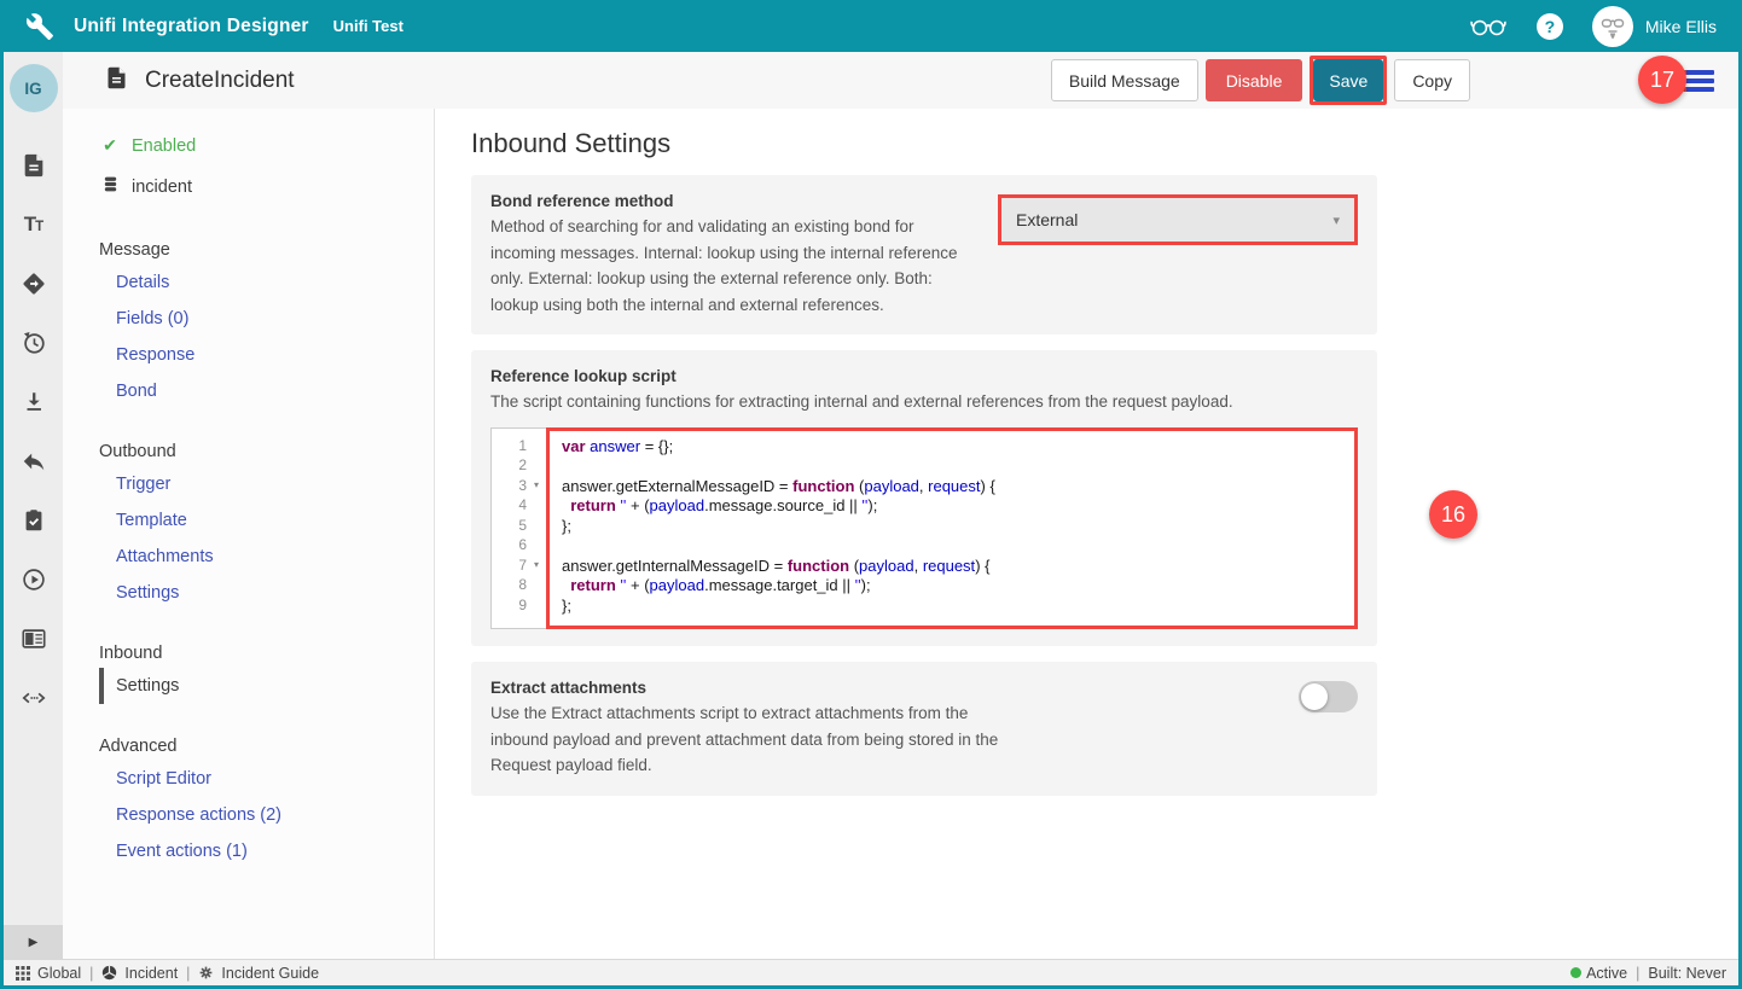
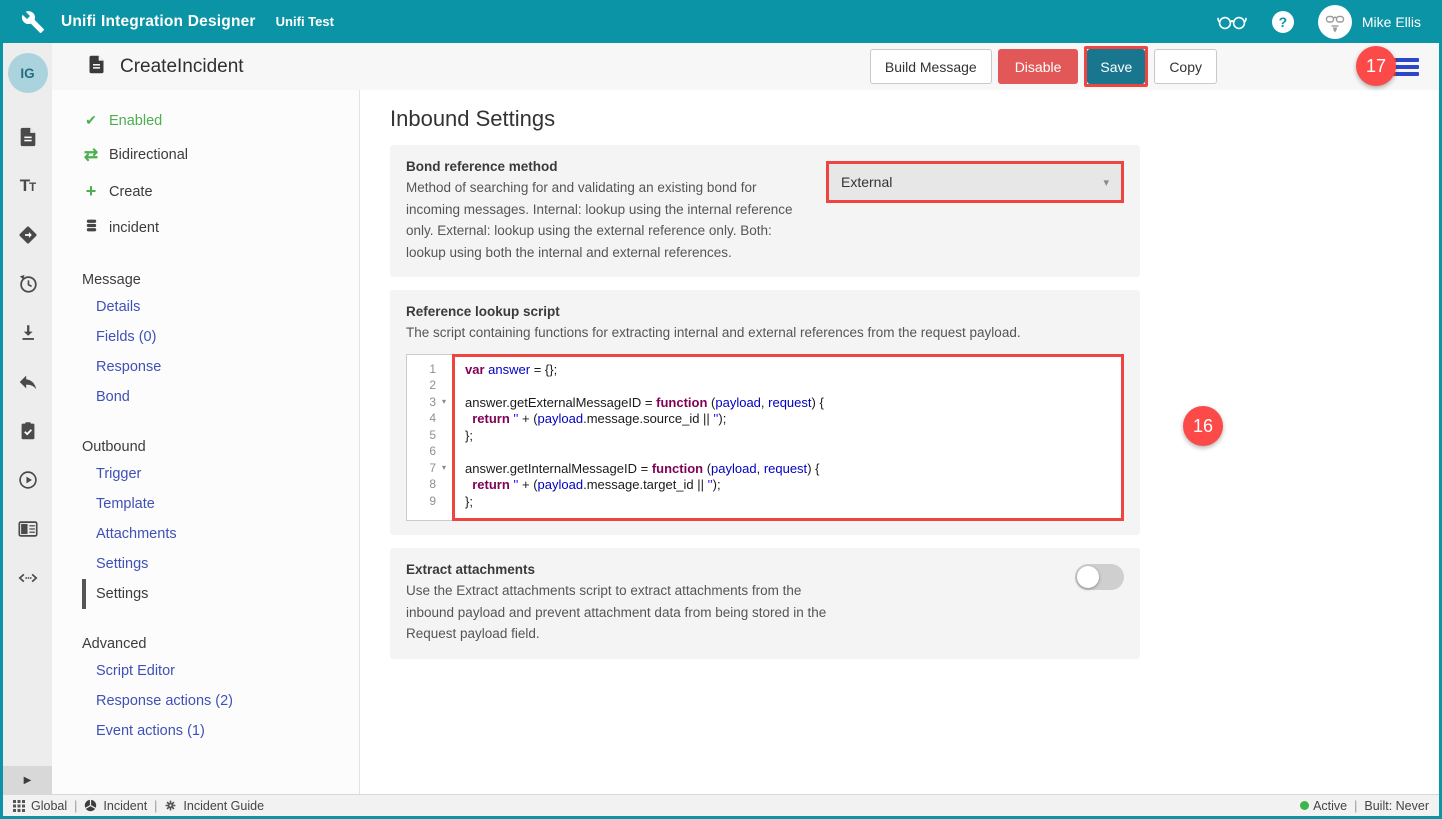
  Unifi Integration Designer
  Unifi Test
  ?
  Mike Ellis
  IG
  TT
  ▶
  CreateIncident
  Build Message
  Disable
  Save
  Copy
  ✔
  Enabled
+ ⇄
+ Bidirectional
+ +
+ Create
  incident
  Message
  Details
  Fields (0)
  Response
  Bond
  Outbound
  Trigger
  Template
  Attachments
  Settings
- Inbound
  Settings
  Advanced
  Script Editor
  Response actions (2)
  Event actions (1)
  Inbound Settings
  Bond reference method
  Method of searching for and validating an existing bond for incoming messages. Internal: lookup using the internal reference only. External: lookup using the external reference only. Both: lookup using both the internal and external references.
  External
  ▾
  Reference lookup script
  The script containing functions for extracting internal and external references from the request payload.
  1
  2
  3
  ▾
  4
  5
  6
  7
  ▾
  8
  9
  var answer = {};
  answer.getExternalMessageID = function (payload, request) {
  return '' + (payload.message.source_id || '');
  };
  answer.getInternalMessageID = function (payload, request) {
  return '' + (payload.message.target_id || '');
  };
  Extract attachments
  Use the Extract attachments script to extract attachments from the inbound payload and prevent attachment data from being stored in the Request payload field.
  Global
  |
  Incident
  |
  Incident Guide
  Active
  |
  Built: Never
  16
  17
